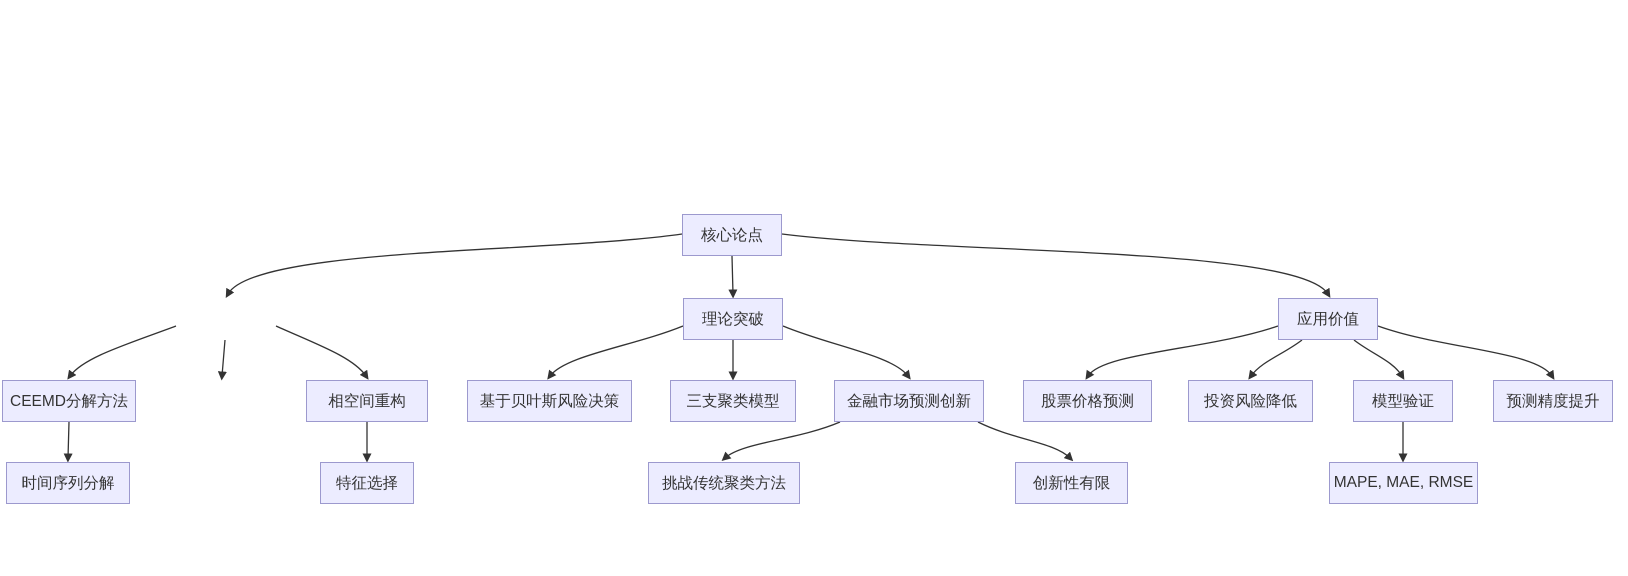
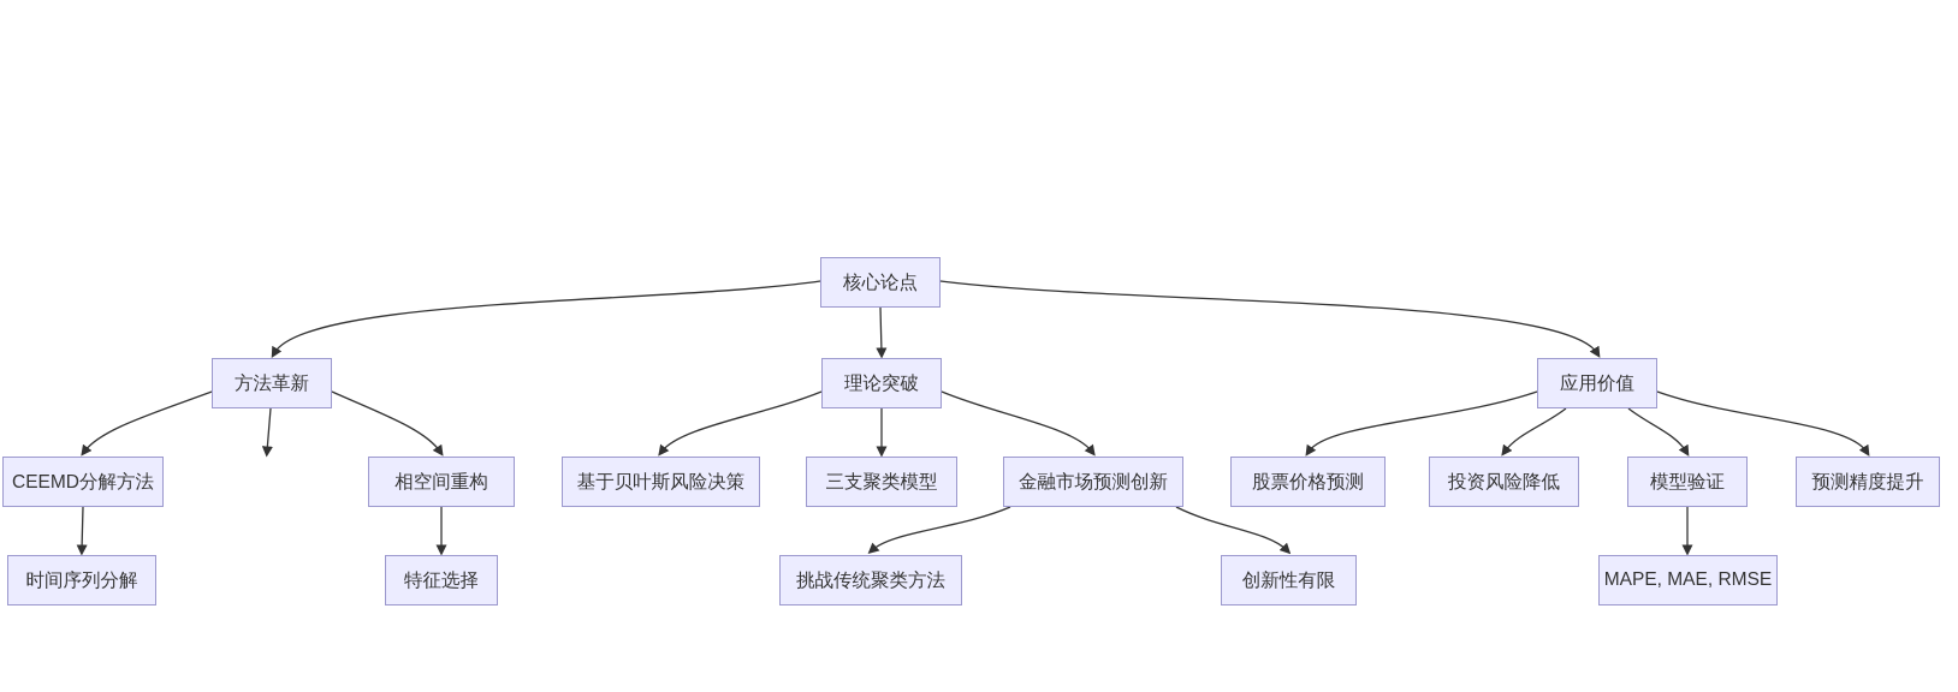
  核心论点
+ 方法革新
  理论突破
  应用价值
  CEEMD分解方法
  相空间重构
  基于贝叶斯风险决策
  三支聚类模型
  金融市场预测创新
  股票价格预测
  投资风险降低
  模型验证
  预测精度提升
  时间序列分解
  特征选择
  挑战传统聚类方法
  创新性有限
  MAPE, MAE, RMSE
